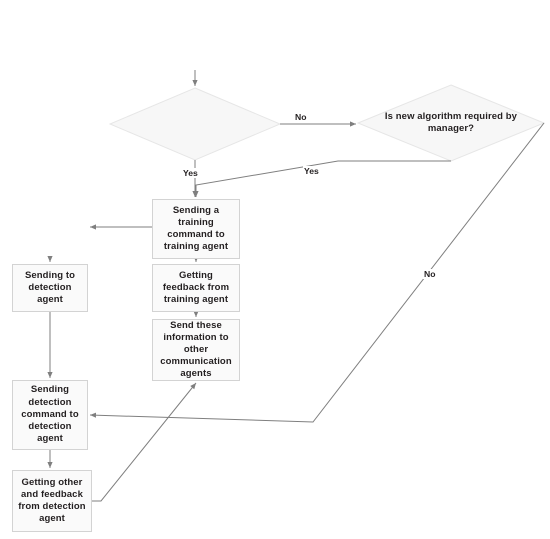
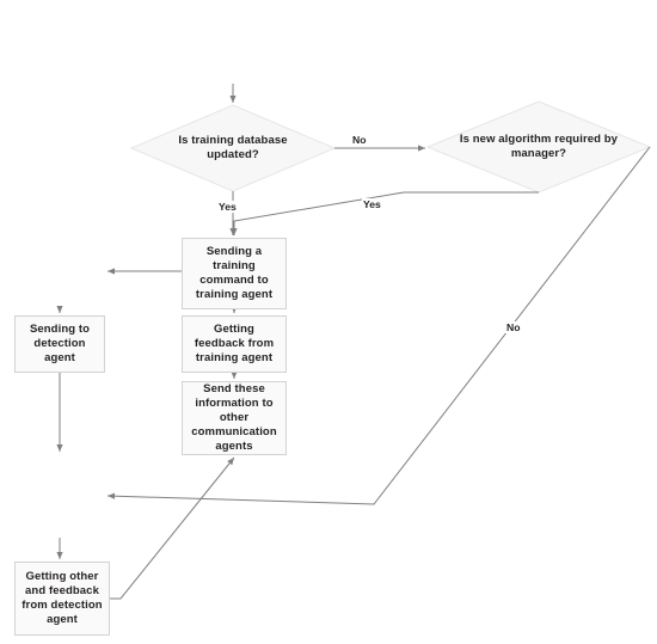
+ Is training database updated?
  Is new algorithm required by manager?
  Sending a training command to training agent
  Getting feedback from training agent
  Send these information to other communication agents
  Sending to detection agent
- Sending detection command to detection agent
  Getting other and feedback from detection agent
  No
  Yes
  Yes
  No
